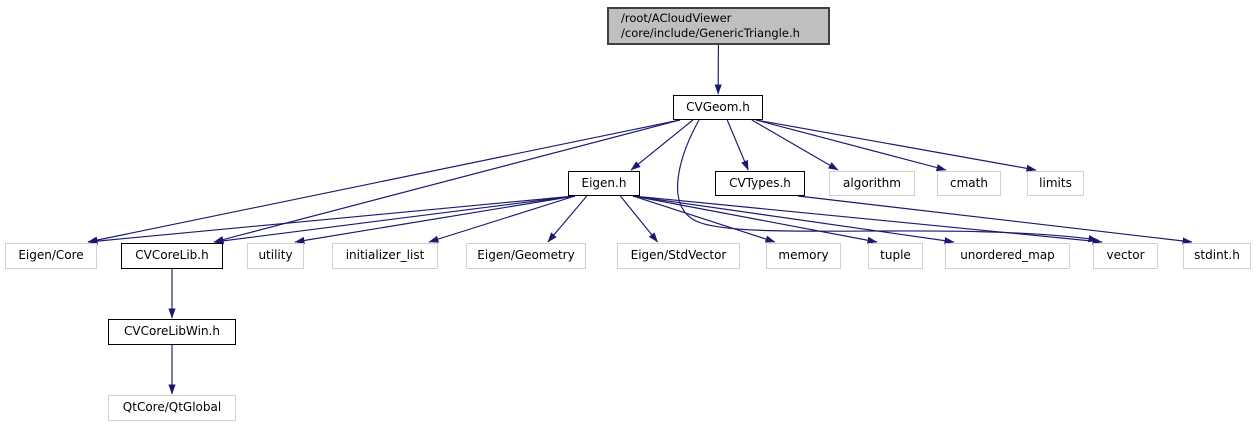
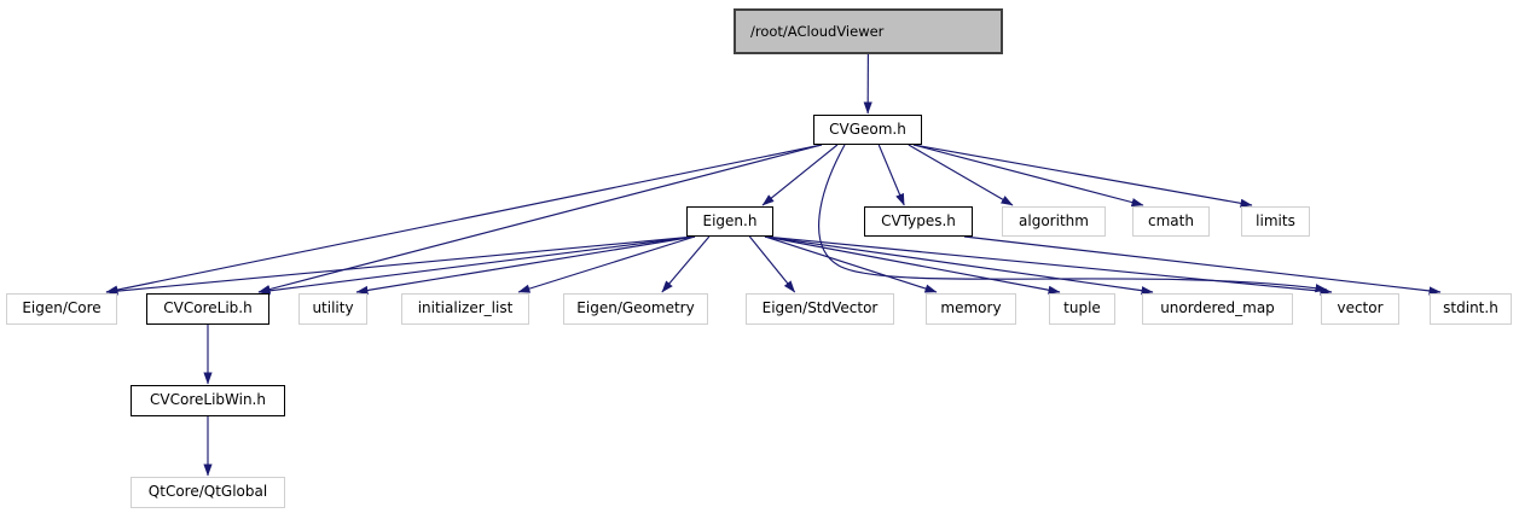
  /root/ACloudViewer
- /core/include/GenericTriangle.h
  CVGeom.h
  Eigen.h
  CVTypes.h
  algorithm
  cmath
  limits
  Eigen/Core
  CVCoreLib.h
  utility
  initializer_list
  Eigen/Geometry
  Eigen/StdVector
  memory
  tuple
  unordered_map
  vector
  stdint.h
  CVCoreLibWin.h
  QtCore/QtGlobal
